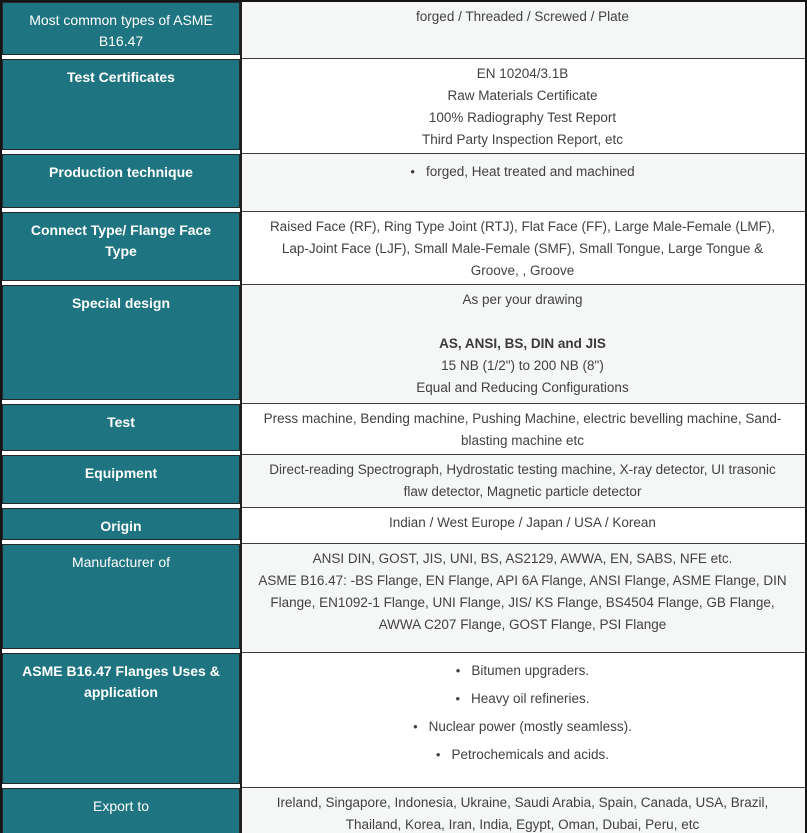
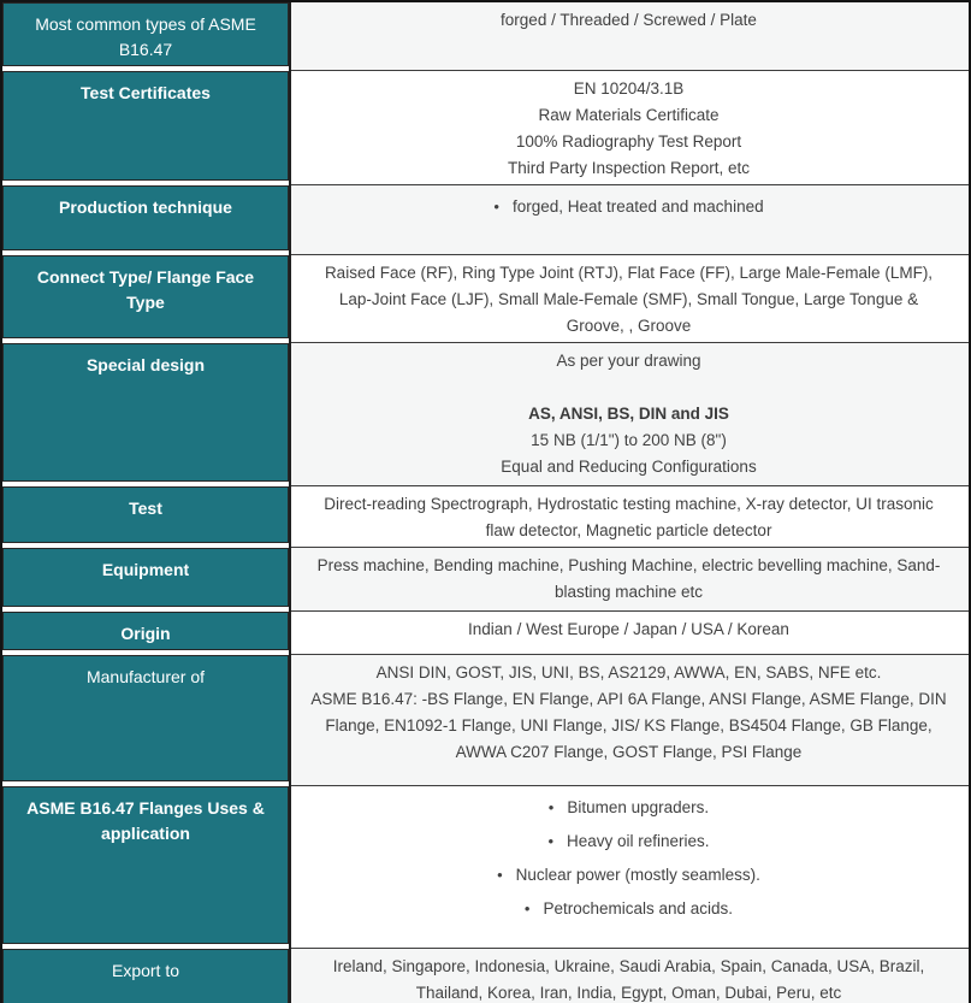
  Most common types of ASME B16.47
  forged / Threaded / Screwed / Plate
  Test Certificates
  EN 10204/3.1B
  Raw Materials Certificate
  100% Radiography Test Report
  Third Party Inspection Report, etc
  Production technique
  • forged, Heat treated and machined
  Connect Type/ Flange Face Type
  Raised Face (RF), Ring Type Joint (RTJ), Flat Face (FF), Large Male-Female (LMF), Lap-Joint Face (LJF), Small Male-Female (SMF), Small Tongue, Large Tongue & Groove, , Groove
  Special design
  As per your drawing
  AS, ANSI, BS, DIN and JIS
- 15 NB (1/2") to 200 NB (8")
+ 15 NB (1/1") to 200 NB (8")
  Equal and Reducing Configurations
  Test
- Press machine, Bending machine, Pushing Machine, electric bevelling machine, Sand-blasting machine etc
+ Direct-reading Spectrograph, Hydrostatic testing machine, X-ray detector, UI trasonic flaw detector, Magnetic particle detector
  Equipment
- Direct-reading Spectrograph, Hydrostatic testing machine, X-ray detector, UI trasonic flaw detector, Magnetic particle detector
+ Press machine, Bending machine, Pushing Machine, electric bevelling machine, Sand-blasting machine etc
  Origin
  Indian / West Europe / Japan / USA / Korean
  Manufacturer of
  ANSI DIN, GOST, JIS, UNI, BS, AS2129, AWWA, EN, SABS, NFE etc.
  ASME B16.47: -BS Flange, EN Flange, API 6A Flange, ANSI Flange, ASME Flange, DIN Flange, EN1092-1 Flange, UNI Flange, JIS/ KS Flange, BS4504 Flange, GB Flange, AWWA C207 Flange, GOST Flange, PSI Flange
  ASME B16.47 Flanges Uses & application
  • Bitumen upgraders.
  • Heavy oil refineries.
  • Nuclear power (mostly seamless).
  • Petrochemicals and acids.
  Export to
  Ireland, Singapore, Indonesia, Ukraine, Saudi Arabia, Spain, Canada, USA, Brazil, Thailand, Korea, Iran, India, Egypt, Oman, Dubai, Peru, etc
